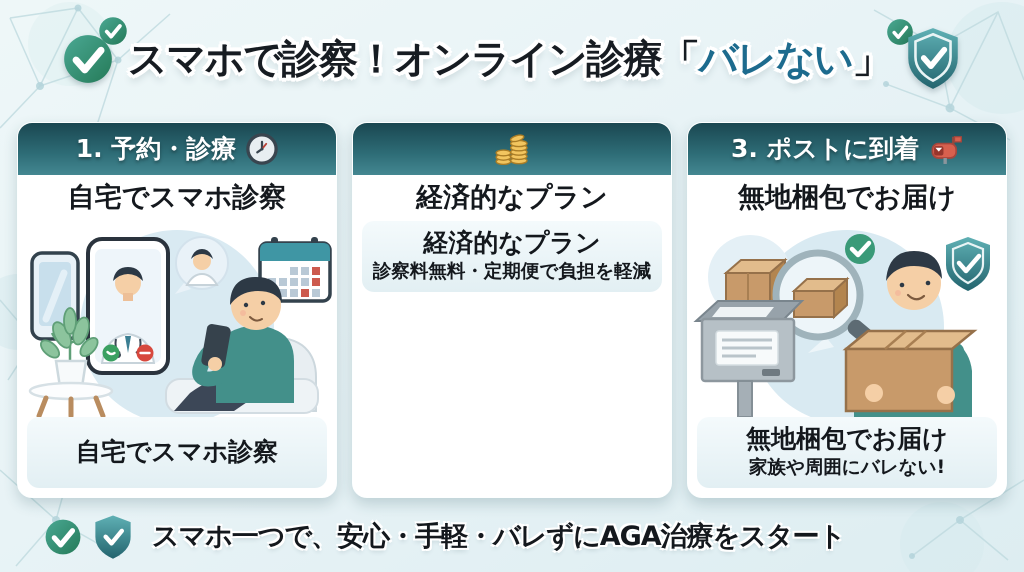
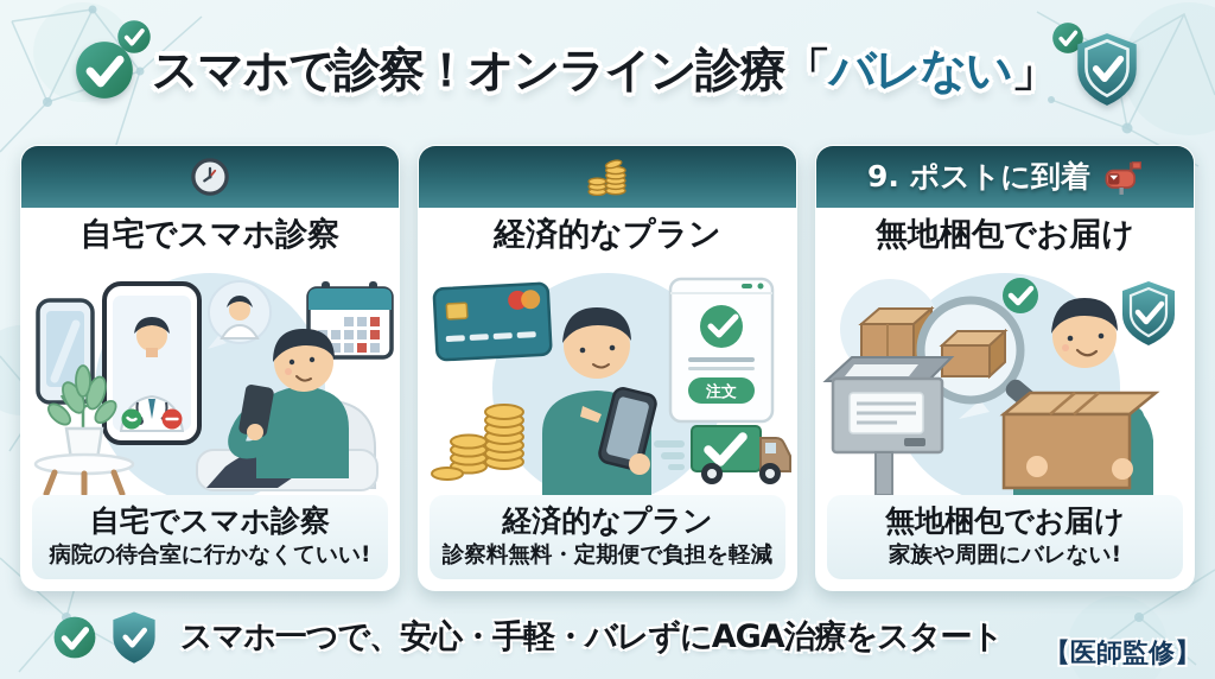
  スマホで診察！オンライン診療「バレない」
- 1. 予約・診療
  自宅でスマホ診察
  自宅でスマホ診察
+ 病院の待合室に行かなくていい!
  経済的なプラン
+ 注文
  経済的なプラン
  診察料無料・定期便で負担を軽減
- 3. ポストに到着
+ 9. ポストに到着
  無地梱包でお届け
  無地梱包でお届け
  家族や周囲にバレない!
  スマホ一つで、安心・手軽・バレずにAGA治療をスタート
+ 【医師監修】
